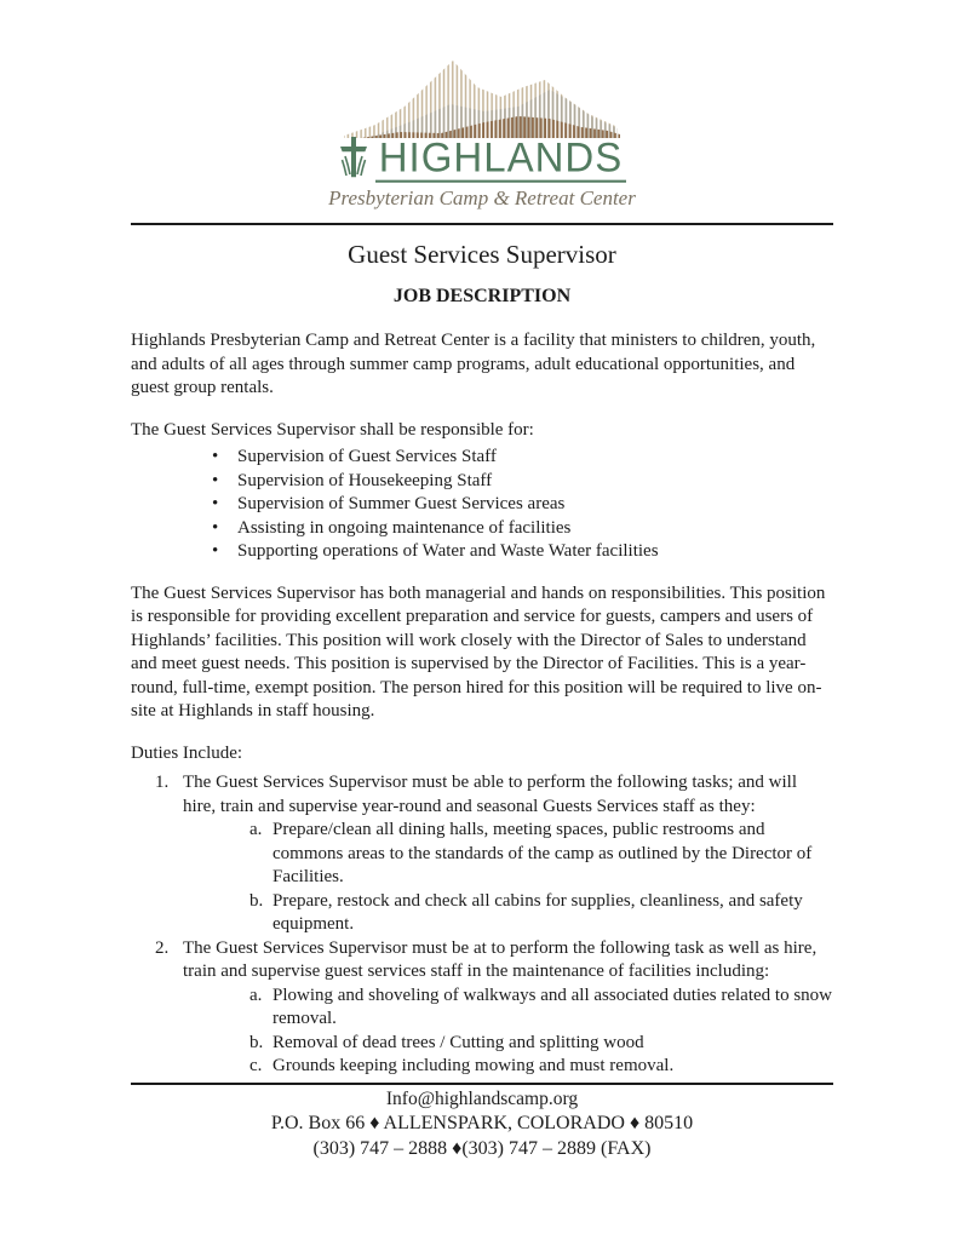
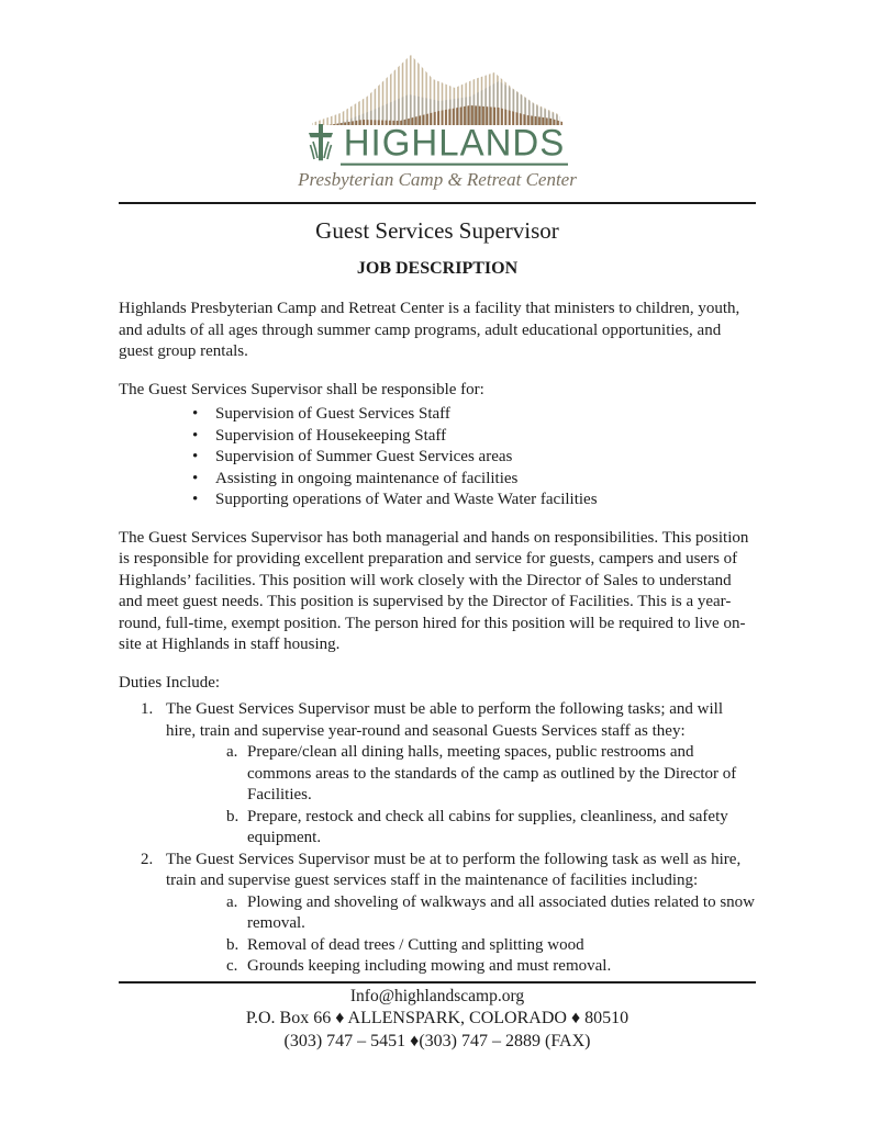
  HIGHLANDS
  Presbyterian Camp & Retreat Center
  Guest Services Supervisor
  JOB DESCRIPTION
  Highlands Presbyterian Camp and Retreat Center is a facility that ministers to children, youth, and adults of all ages through summer camp programs, adult educational opportunities, and guest group rentals.
  The Guest Services Supervisor shall be responsible for:
  Supervision of Guest Services Staff
  Supervision of Housekeeping Staff
  Supervision of Summer Guest Services areas
  Assisting in ongoing maintenance of facilities
  Supporting operations of Water and Waste Water facilities
  The Guest Services Supervisor has both managerial and hands on responsibilities. This position is responsible for providing excellent preparation and service for guests, campers and users of Highlands’ facilities. This position will work closely with the Director of Sales to understand and meet guest needs. This position is supervised by the Director of Facilities. This is a year-round, full-time, exempt position. The person hired for this position will be required to live on-site at Highlands in staff housing.
  Duties Include:
  1.
  The Guest Services Supervisor must be able to perform the following tasks; and will hire, train and supervise year-round and seasonal Guests Services staff as they:
  a.
  Prepare/clean all dining halls, meeting spaces, public restrooms and commons areas to the standards of the camp as outlined by the Director of Facilities.
  b.
  Prepare, restock and check all cabins for supplies, cleanliness, and safety equipment.
  2.
  The Guest Services Supervisor must be at to perform the following task as well as hire, train and supervise guest services staff in the maintenance of facilities including:
  a.
  Plowing and shoveling of walkways and all associated duties related to snow removal.
  b.
  Removal of dead trees / Cutting and splitting wood
  c.
  Grounds keeping including mowing and must removal.
  Info@highlandscamp.org
  P.O. Box 66 ♦ ALLENSPARK, COLORADO ♦ 80510
- (303) 747 – 2888 ♦(303) 747 – 2889 (FAX)
+ (303) 747 – 5451 ♦(303) 747 – 2889 (FAX)
